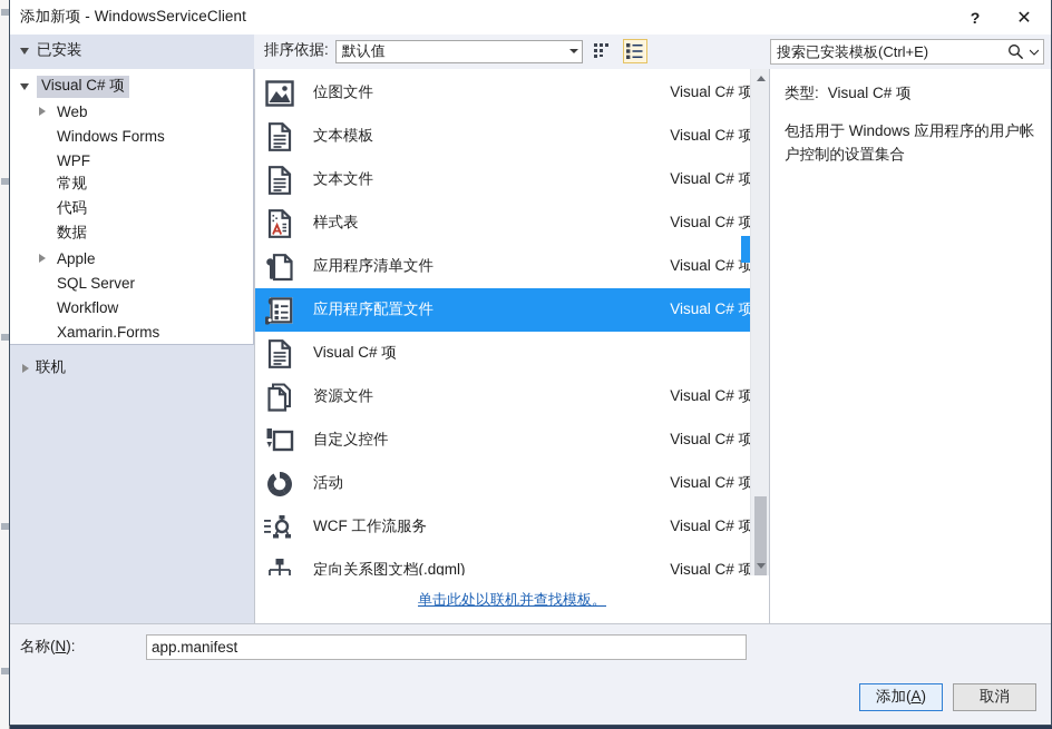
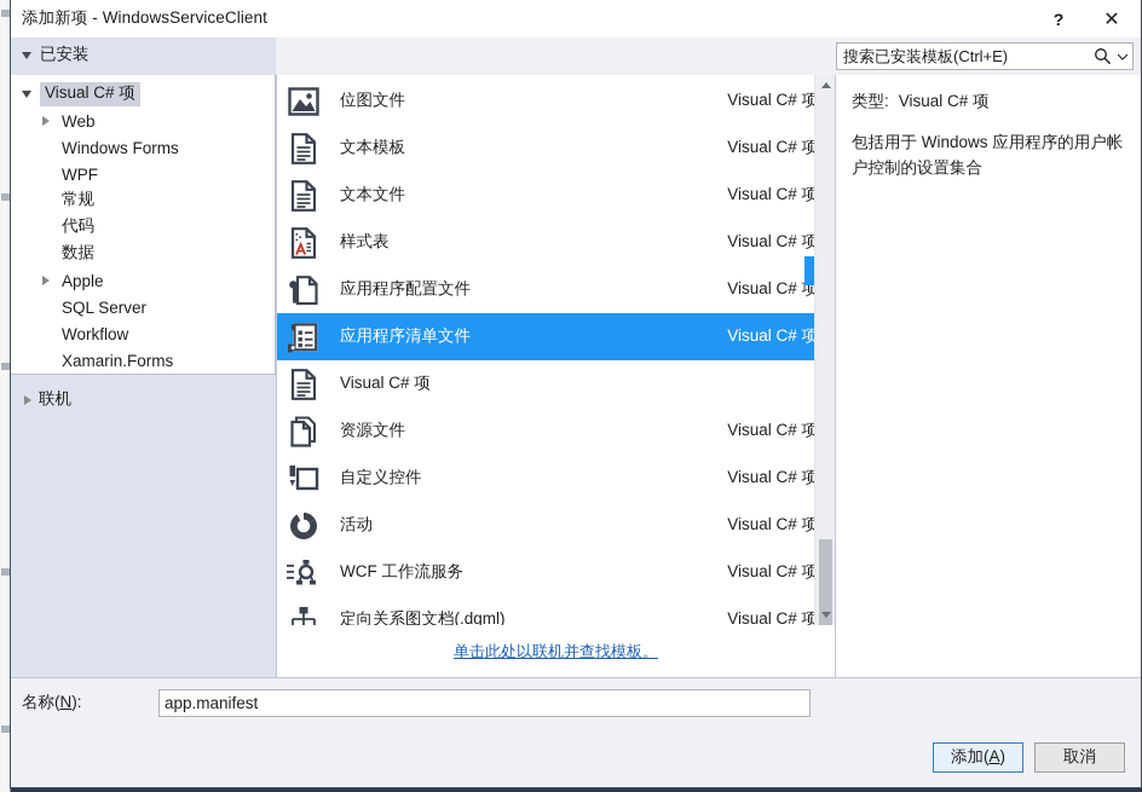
  添加新项 - WindowsServiceClient
  ?
  ✕
  已安装
- 排序依据:
- 默认值
  搜索已安装模板(Ctrl+E)
  Visual C# 项
  Web
  Windows Forms
  WPF
  常规
  代码
  数据
  Apple
  SQL Server
  Workflow
  Xamarin.Forms
  联机
  位图文件
  Visual C# 项
  文本模板
  Visual C# 项
  文本文件
  Visual C# 项
  样式表
  Visual C# 项
- 应用程序清单文件
+ 应用程序配置文件
  Visual C# 项
- 应用程序配置文件
+ 应用程序清单文件
  Visual C# 项
  Visual C# 项
  资源文件
  Visual C# 项
  自定义控件
  Visual C# 项
  活动
  Visual C# 项
  WCF 工作流服务
  Visual C# 项
  定向关系图文档(.dgml)
  Visual C# 项
  单击此处以联机并查找模板。
  类型:
  Visual C# 项
  包括用于 Windows 应用程序的用户帐户控制的设置集合
  名称(N):
  app.manifest
  添加(A)
  取消
